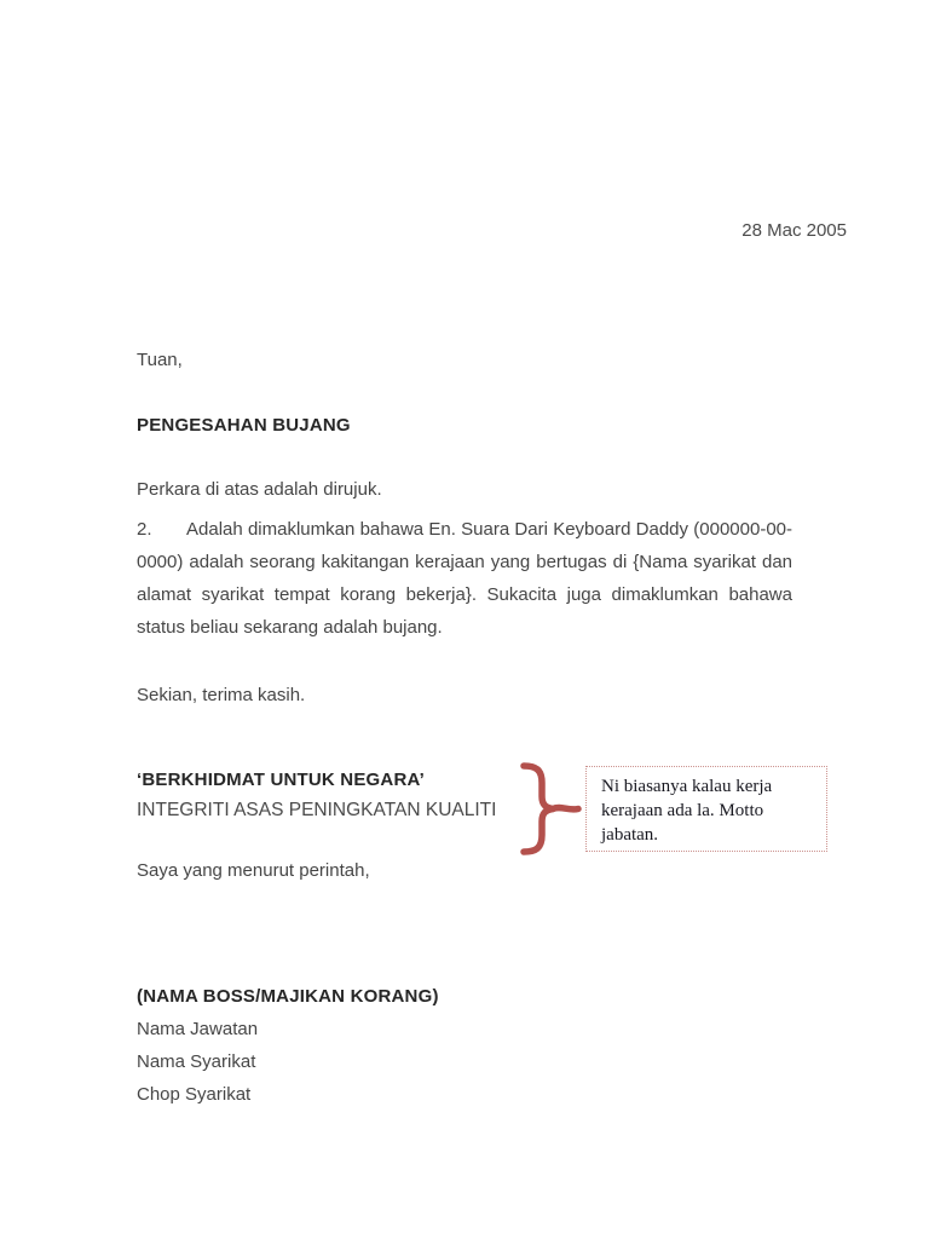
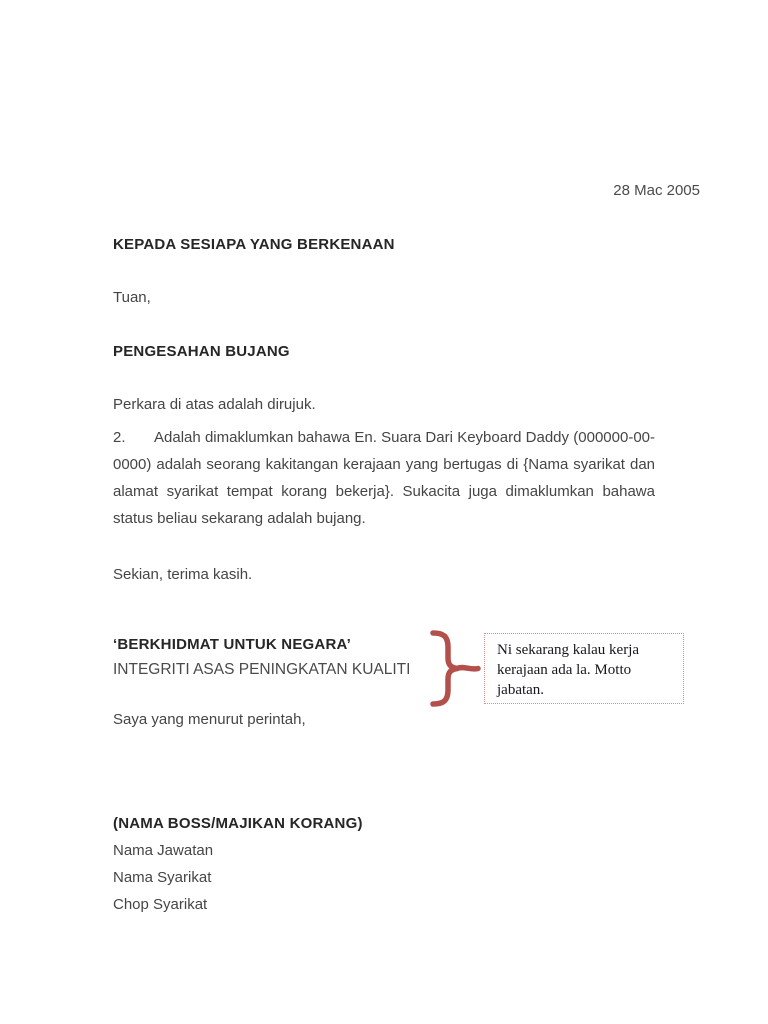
  28 Mac 2005
+ KEPADA SESIAPA YANG BERKENAAN
  Tuan,
  PENGESAHAN BUJANG
  Perkara di atas adalah dirujuk.
  2. Adalah dimaklumkan bahawa En. Suara Dari Keyboard Daddy (000000-00-0000) adalah seorang kakitangan kerajaan yang bertugas di {Nama syarikat dan alamat syarikat tempat korang bekerja}. Sukacita juga dimaklumkan bahawa status beliau sekarang adalah bujang.
  Sekian, terima kasih.
  ‘BERKHIDMAT UNTUK NEGARA’
  INTEGRITI ASAS PENINGKATAN KUALITI
- Ni biasanya kalau kerja kerajaan ada la. Motto jabatan.
+ Ni sekarang kalau kerja kerajaan ada la. Motto jabatan.
  Saya yang menurut perintah,
  (NAMA BOSS/MAJIKAN KORANG)
  Nama Jawatan
  Nama Syarikat
  Chop Syarikat
